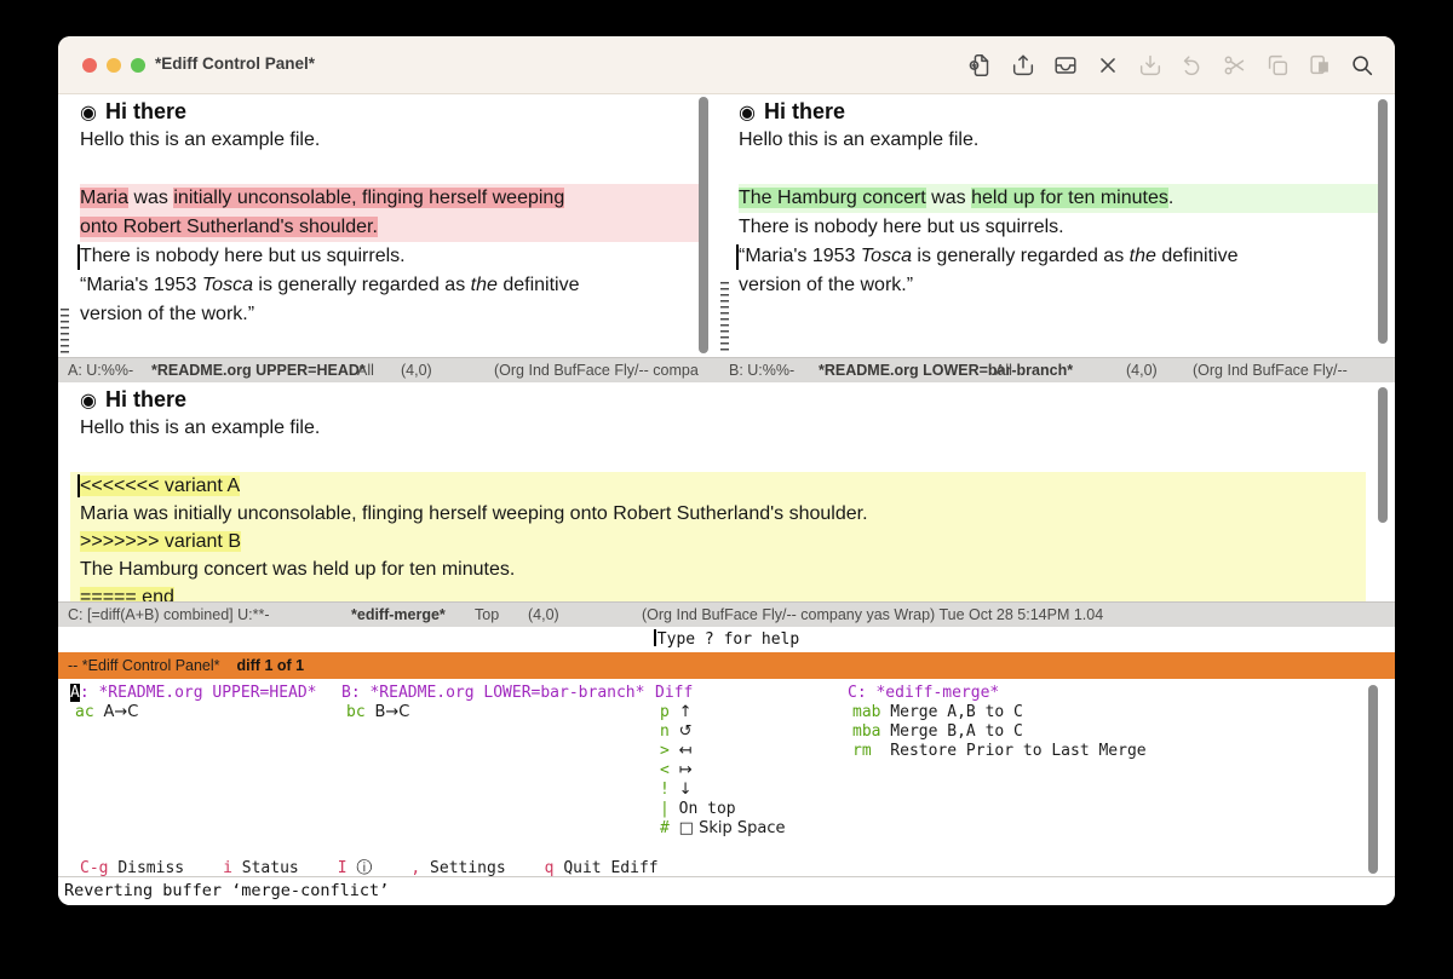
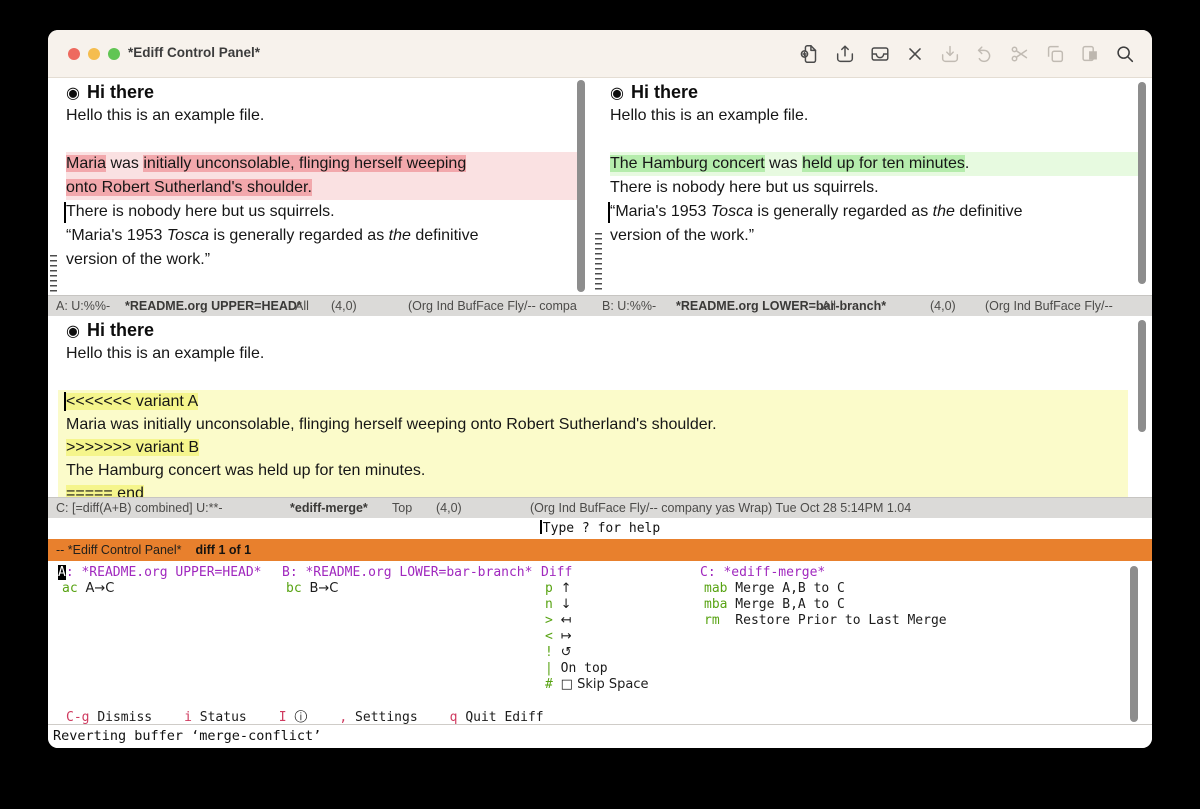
  *Ediff Control Panel*
  ◉ Hi there
  Hello this is an example file.
  Maria was initially unconsolable, flinging herself weeping
  onto Robert Sutherland's shoulder.
  There is nobody here but us squirrels.
  “Maria's 1953 Tosca is generally regarded as the definitive
  version of the work.”
  ◉ Hi there
  Hello this is an example file.
  The Hamburg concert was held up for ten minutes.
  There is nobody here but us squirrels.
  “Maria's 1953 Tosca is generally regarded as the definitive
  version of the work.”
  A: U:%%-
  *README.org UPPER=HEAD*
  All
  (4,0)
  (Org Ind BufFace Fly/-- compa
  B: U:%%-
  *README.org LOWER=bar-branch*
  All
  (4,0)
  (Org Ind BufFace Fly/--
  ◉ Hi there
  Hello this is an example file.
  <<<<<<< variant A
  Maria was initially unconsolable, flinging herself weeping onto Robert Sutherland's shoulder.
  >>>>>>> variant B
  The Hamburg concert was held up for ten minutes.
  ===== end
  C: [=diff(A+B) combined] U:**-
  *ediff-merge*
  Top
  (4,0)
  (Org Ind BufFace Fly/-- company yas Wrap) Tue Oct 28 5:14PM 1.04
  Type ? for help
  -- *Ediff Control Panel*
  diff 1 of 1
  A: *README.org UPPER=HEAD*
  B: *README.org LOWER=bar-branch*
  Diff
  C: *ediff-merge*
  ac A→C
  bc B→C
  p ↑
- n ↺
+ n ↓
  > ↤
  < ↦
- ! ↓
+ ! ↺
  | On top
  # □ Skip Space
  mab Merge A,B to C
  mba Merge B,A to C
  rm Restore Prior to Last Merge
  C-g Dismiss
  i Status
  I ⓘ
  , Settings
  q Quit Ediff
  Reverting buffer ‘merge-conflict’
